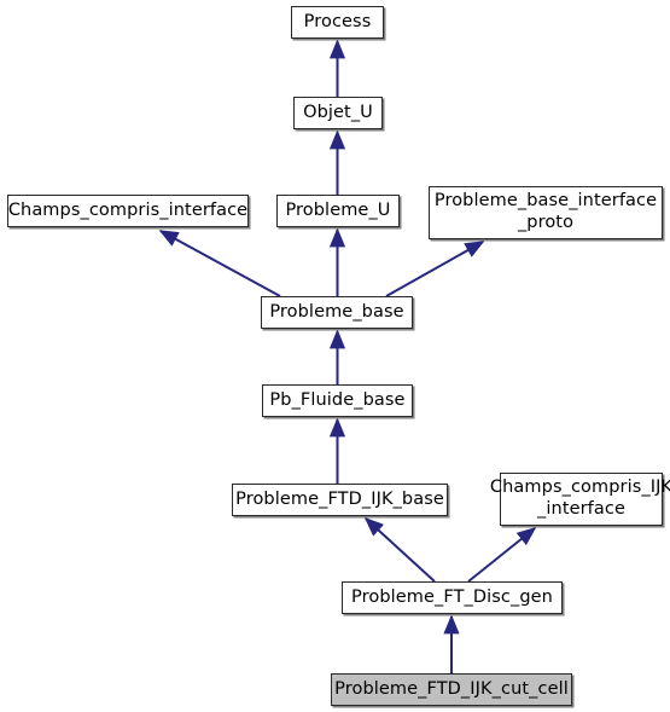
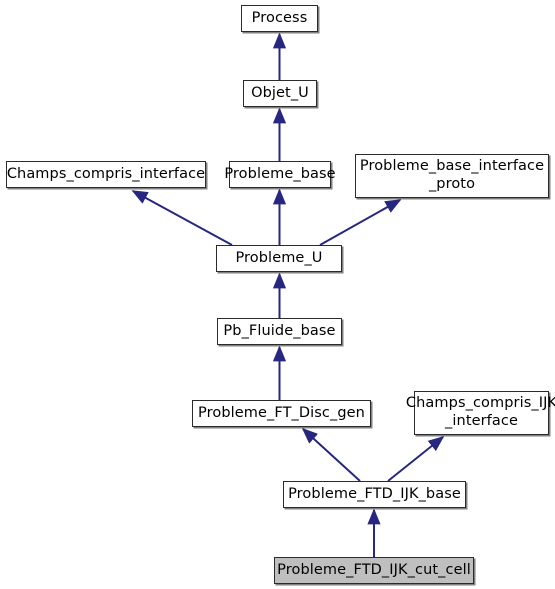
  Process
  Objet_U
  Champs_compris_interface
- Probleme_U
+ Probleme_base
  Probleme_base_interface
  _proto
- Probleme_base
+ Probleme_U
  Pb_Fluide_base
- Probleme_FTD_IJK_base
+ Probleme_FT_Disc_gen
  Champs_compris_IJK
  _interface
- Probleme_FT_Disc_gen
+ Probleme_FTD_IJK_base
  Probleme_FTD_IJK_cut_cell
